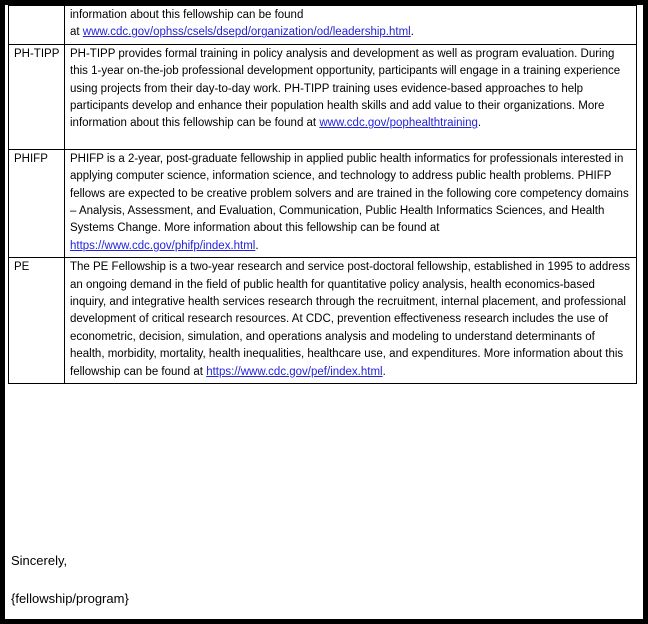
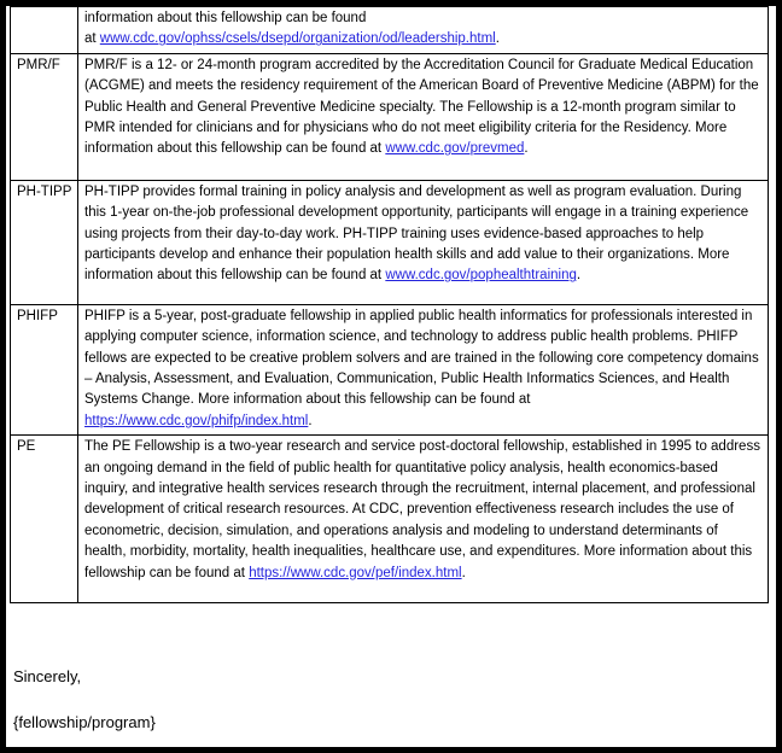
  information about this fellowship can be found
  at www.cdc.gov/ophss/csels/dsepd/organization/od/leadership.html.
+ PMR/F
+ PMR/F is a 12- or 24-month program accredited by the Accreditation Council for Graduate Medical Education (ACGME) and meets the residency requirement of the American Board of Preventive Medicine (ABPM) for the Public Health and General Preventive Medicine specialty. The Fellowship is a 12-month program similar to PMR intended for clinicians and for physicians who do not meet eligibility criteria for the Residency. More information about this fellowship can be found at www.cdc.gov/prevmed.
  PH-TIPP
  PH-TIPP provides formal training in policy analysis and development as well as program evaluation. During this 1-year on-the-job professional development opportunity, participants will engage in a training experience using projects from their day-to-day work. PH-TIPP training uses evidence-based approaches to help participants develop and enhance their population health skills and add value to their organizations. More information about this fellowship can be found at www.cdc.gov/pophealthtraining.
  PHIFP
- PHIFP is a 2-year, post-graduate fellowship in applied public health informatics for professionals interested in applying computer science, information science, and technology to address public health problems. PHIFP fellows are expected to be creative problem solvers and are trained in the following core competency domains – Analysis, Assessment, and Evaluation, Communication, Public Health Informatics Sciences, and Health Systems Change. More information about this fellowship can be found at https://www.cdc.gov/phifp/index.html.
+ PHIFP is a 5-year, post-graduate fellowship in applied public health informatics for professionals interested in applying computer science, information science, and technology to address public health problems. PHIFP fellows are expected to be creative problem solvers and are trained in the following core competency domains – Analysis, Assessment, and Evaluation, Communication, Public Health Informatics Sciences, and Health Systems Change. More information about this fellowship can be found at https://www.cdc.gov/phifp/index.html.
  PE
  The PE Fellowship is a two-year research and service post-doctoral fellowship, established in 1995 to address an ongoing demand in the field of public health for quantitative policy analysis, health economics-based inquiry, and integrative health services research through the recruitment, internal placement, and professional development of critical research resources. At CDC, prevention effectiveness research includes the use of econometric, decision, simulation, and operations analysis and modeling to understand determinants of health, morbidity, mortality, health inequalities, healthcare use, and expenditures. More information about this fellowship can be found at https://www.cdc.gov/pef/index.html.
  Sincerely,
  {fellowship/program}
